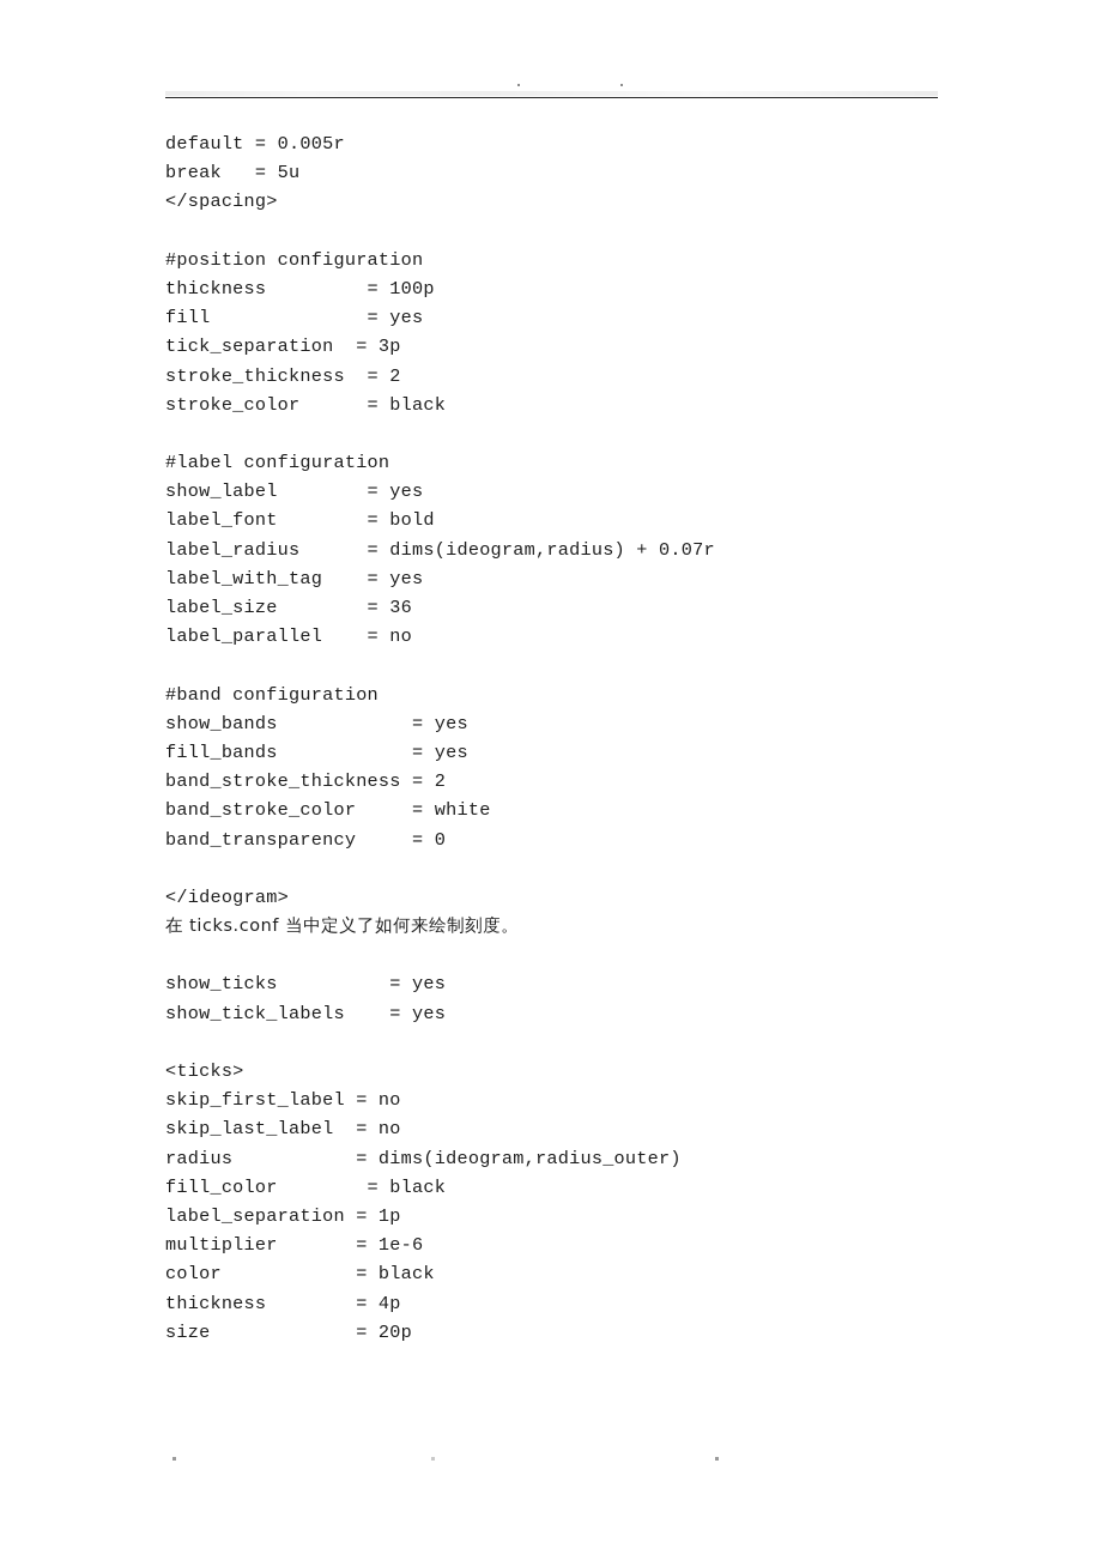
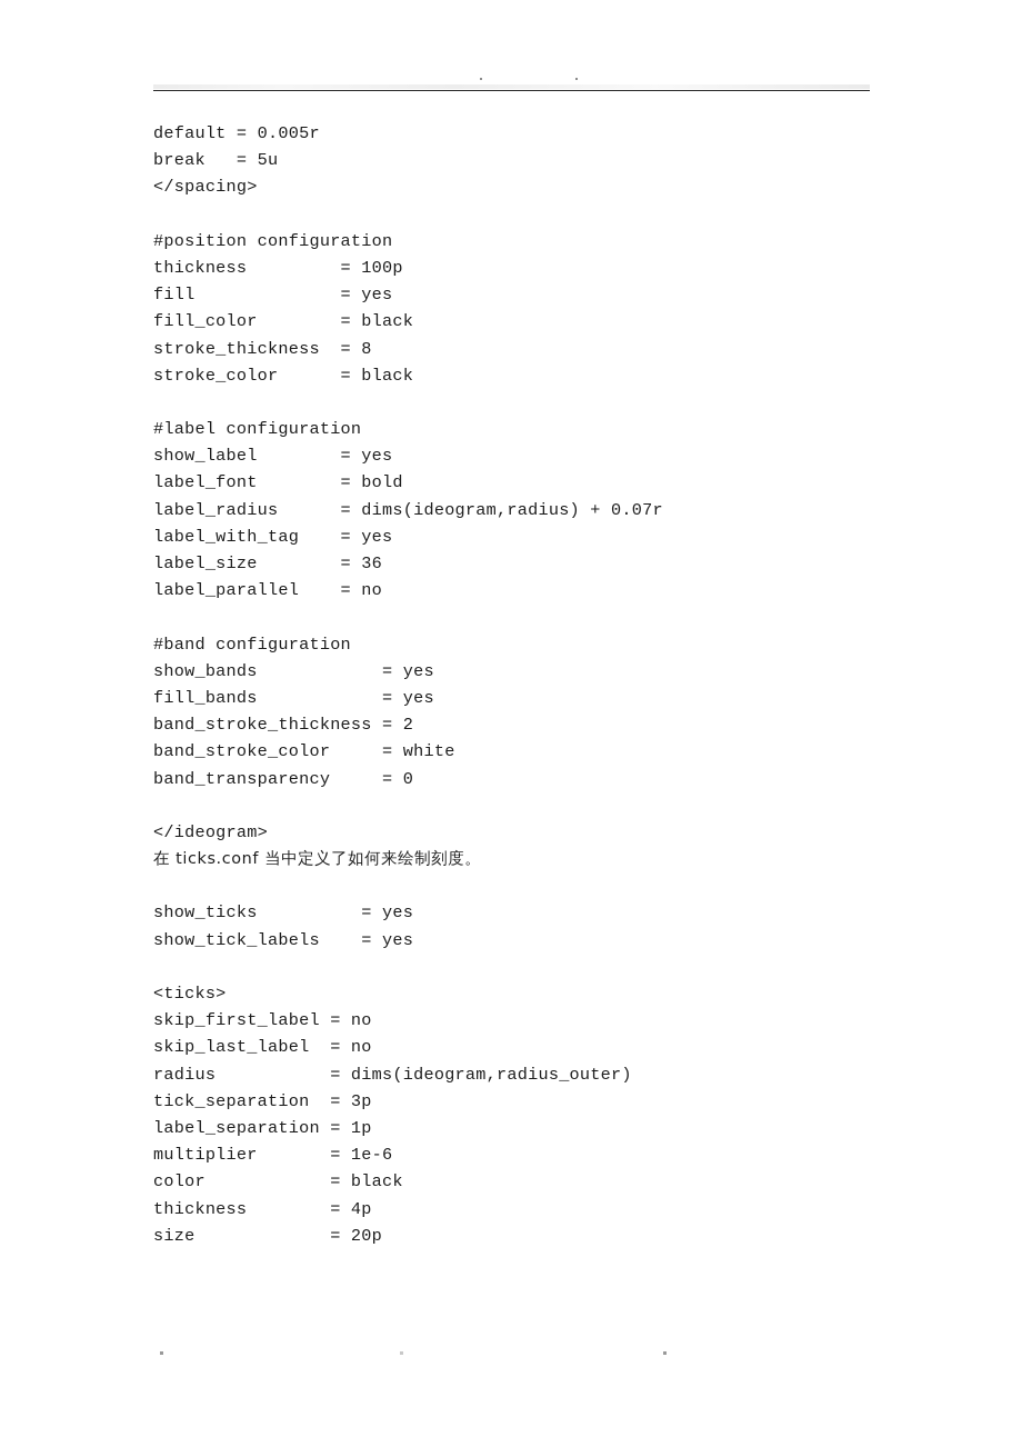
  default = 0.005r
  break = 5u
  </spacing>
  #position configuration
  thickness = 100p
  fill = yes
- tick_separation = 3p
+ fill_color = black
- stroke_thickness = 2
+ stroke_thickness = 8
  stroke_color = black
  #label configuration
  show_label = yes
  label_font = bold
  label_radius = dims(ideogram,radius) + 0.07r
  label_with_tag = yes
  label_size = 36
  label_parallel = no
  #band configuration
  show_bands = yes
  fill_bands = yes
  band_stroke_thickness = 2
  band_stroke_color = white
  band_transparency = 0
  </ideogram>
  在 ticks.conf 当中定义了如何来绘制刻度。
  show_ticks = yes
  show_tick_labels = yes
  <ticks>
  skip_first_label = no
  skip_last_label = no
  radius = dims(ideogram,radius_outer)
- fill_color = black
+ tick_separation = 3p
  label_separation = 1p
  multiplier = 1e-6
  color = black
  thickness = 4p
  size = 20p
